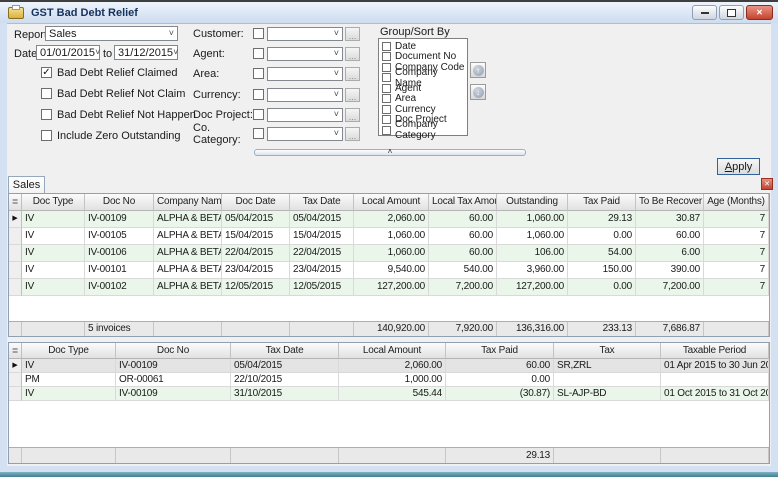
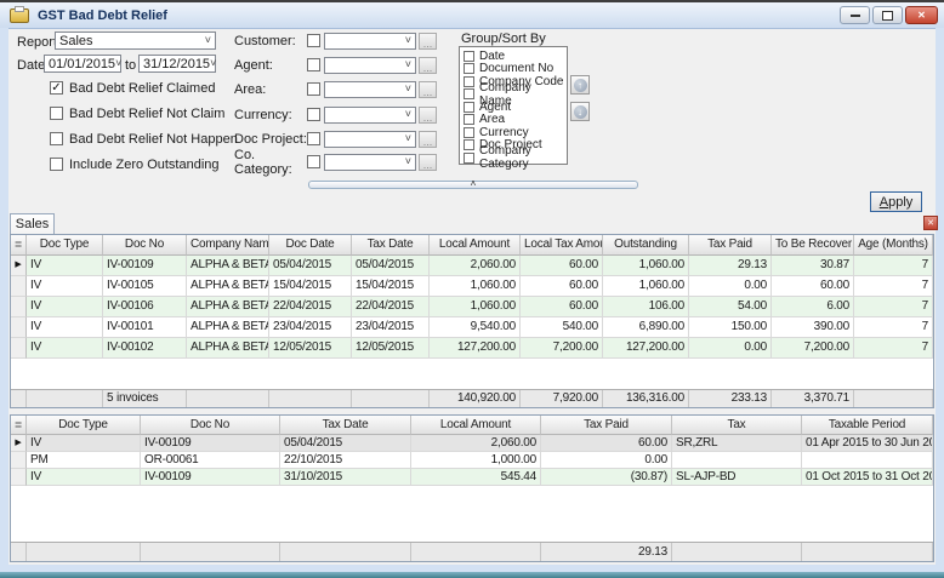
  GST Bad Debt Relief
  ✕
  Repor
  Sales
  ˅
  Date
  01/01/2015
  ˅
  to
  31/12/2015
  ˅
  ✓
  Bad Debt Relief Claimed
  Bad Debt Relief Not Claim
  Bad Debt Relief Not Happen
  Include Zero Outstanding
  Customer:
  ˅
  ...
  Agent:
  ˅
  ...
  Area:
  ˅
  ...
  Currency:
  ˅
  ...
  Doc Project:
  ˅
  ...
  Co. Category:
  ˅
  ...
  Group/Sort By
  Date
  Document No
  Company Code
  Company Name
  Agent
  Area
  Currency
  Doc Project
  Company Category
  ↑
  ↓
  ˄
  Apply
  Sales
  ≣
  Doc Type
  Doc No
  Company Nam
  Doc Date
  Tax Date
  Local Amount
  Local Tax Amo
  Outstanding
  Tax Paid
  To Be Recover
  Age (Months)
  IV
  IV-00109
  ALPHA & BETA
  05/04/2015
  05/04/2015
  2,060.00
  60.00
  1,060.00
  29.13
  30.87
  7
  IV
  IV-00105
  ALPHA & BETA
  15/04/2015
  15/04/2015
  1,060.00
  60.00
  1,060.00
  0.00
  60.00
  7
  IV
  IV-00106
  ALPHA & BETA
  22/04/2015
  22/04/2015
  1,060.00
  60.00
  106.00
  54.00
  6.00
  7
  IV
  IV-00101
  ALPHA & BETA
  23/04/2015
  23/04/2015
  9,540.00
  540.00
- 3,960.00
+ 6,890.00
  150.00
  390.00
  7
  IV
  IV-00102
  ALPHA & BETA
  12/05/2015
  12/05/2015
  127,200.00
  7,200.00
  127,200.00
  0.00
  7,200.00
  7
  5 invoices
  140,920.00
  7,920.00
  136,316.00
  233.13
- 7,686.87
+ 3,370.71
  ≣
  Doc Type
  Doc No
  Tax Date
  Local Amount
  Tax Paid
  Tax
  Taxable Period
  IV
  IV-00109
  05/04/2015
  2,060.00
  60.00
  SR,ZRL
  01 Apr 2015 to 30 Jun 20
  PM
  OR-00061
  22/10/2015
  1,000.00
  0.00
  IV
  IV-00109
  31/10/2015
  545.44
  (30.87)
  SL-AJP-BD
  01 Oct 2015 to 31 Oct 20
  29.13
